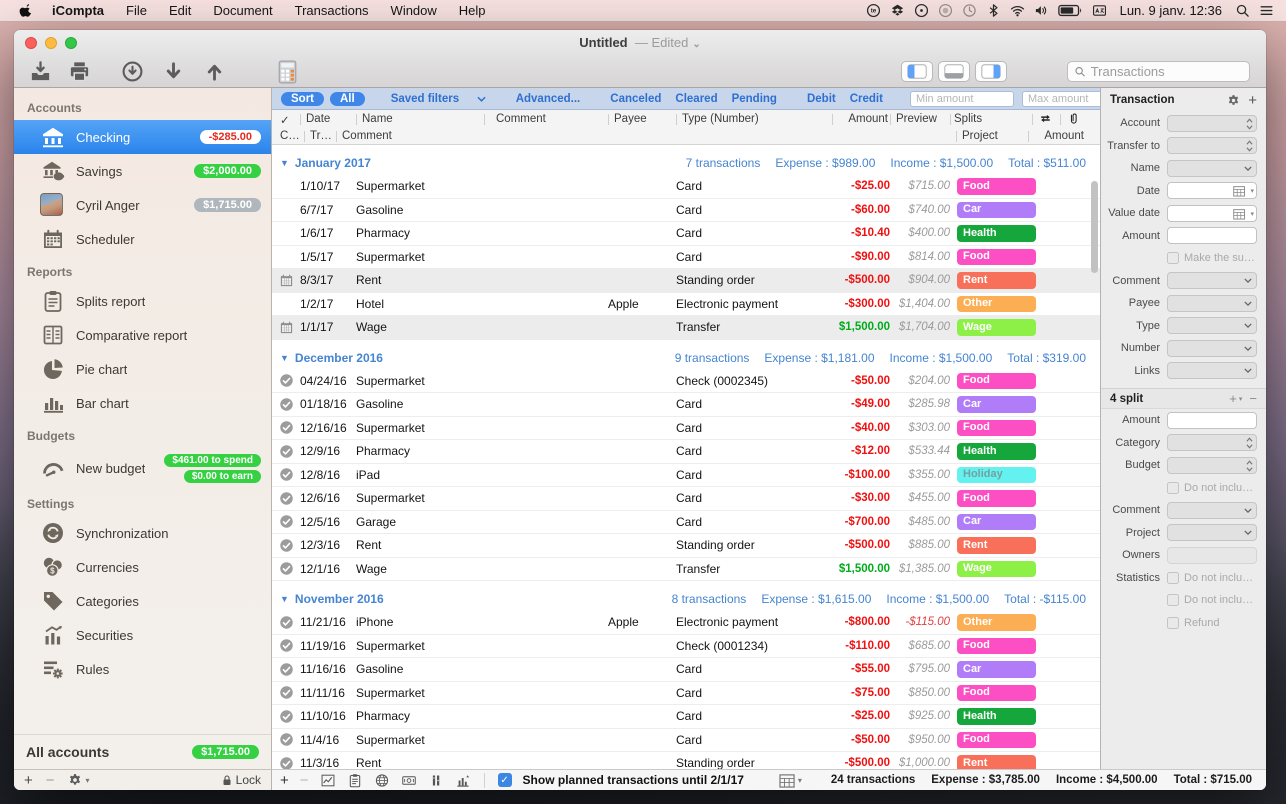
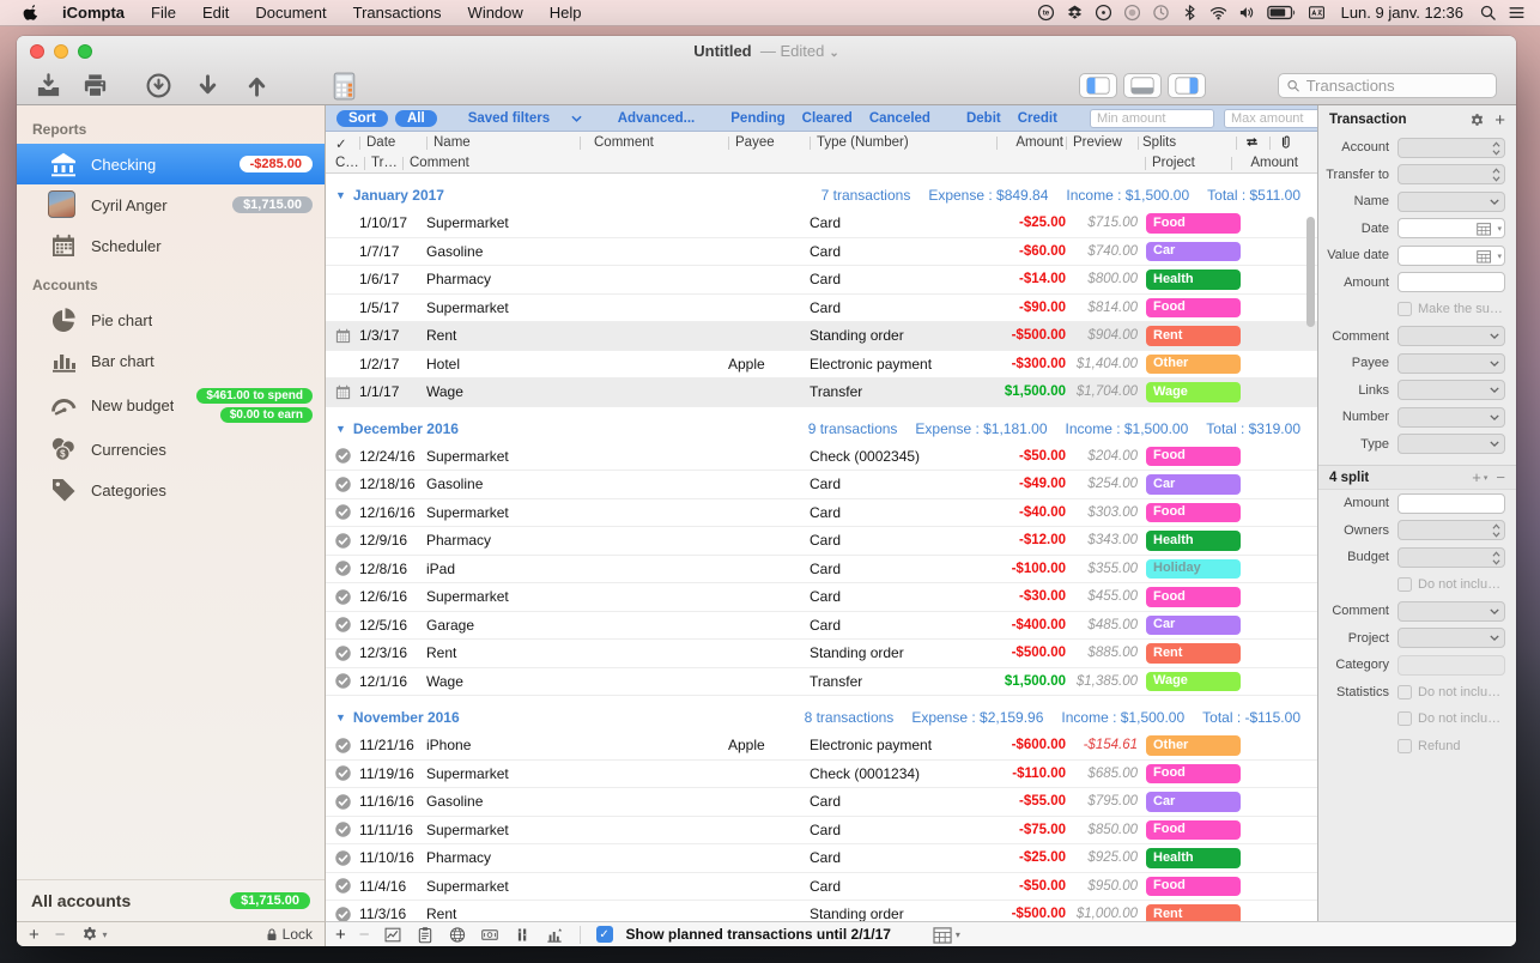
  iCompta
  File
  Edit
  Document
  Transactions
  Window
  Help
  Lun. 9 janv. 12:36
  Untitled — Edited ⌄
  Transactions
- Accounts
+ Reports
  Checking
  -$285.00
- Savings
- $2,000.00
  Cyril Anger
  $1,715.00
  Scheduler
- Reports
+ Accounts
- Splits report
- Comparative report
  Pie chart
  Bar chart
- Budgets
  New budget
  $461.00 to spend
  $0.00 to earn
- Settings
- Synchronization
  $
  Currencies
  Categories
- Securities
- Rules
  All accounts
  $1,715.00
  Sort
  All
  Saved filters
  Advanced...
- Canceled
+ Pending
  Cleared
- Pending
+ Canceled
  Debit
  Credit
  Min amount
  Max amount
  ✓
  Date
  Name
  Comment
  Payee
  Type (Number)
  Amount
  Preview
  Splits
  C…
  Tr…
  Comment
  Project
  Amount
  ▼
  January 2017
  7 transactions
- Expense : $989.00
+ Expense : $849.84
  Income : $1,500.00
  Total : $511.00
  1/10/17
  Supermarket
  Card
  -$25.00
  $715.00
  Food
- 6/7/17
+ 1/7/17
  Gasoline
  Card
  -$60.00
  $740.00
  Car
  1/6/17
  Pharmacy
  Card
- -$10.40
+ -$14.00
- $400.00
+ $800.00
  Health
  1/5/17
  Supermarket
  Card
  -$90.00
  $814.00
  Food
- 8/3/17
+ 1/3/17
  Rent
  Standing order
  -$500.00
  $904.00
  Rent
  1/2/17
  Hotel
  Apple
  Electronic payment
  -$300.00
  $1,404.00
  Other
  1/1/17
  Wage
  Transfer
  $1,500.00
  $1,704.00
  Wage
  ▼
  December 2016
  9 transactions
  Expense : $1,181.00
  Income : $1,500.00
  Total : $319.00
- 04/24/16
+ 12/24/16
  Supermarket
  Check (0002345)
  -$50.00
  $204.00
  Food
- 01/18/16
+ 12/18/16
  Gasoline
  Card
  -$49.00
- $285.98
+ $254.00
  Car
  12/16/16
  Supermarket
  Card
  -$40.00
  $303.00
  Food
  12/9/16
  Pharmacy
  Card
  -$12.00
- $533.44
+ $343.00
  Health
  12/8/16
  iPad
  Card
  -$100.00
  $355.00
  Holiday
  12/6/16
  Supermarket
  Card
  -$30.00
  $455.00
  Food
  12/5/16
  Garage
  Card
- -$700.00
+ -$400.00
  $485.00
  Car
  12/3/16
  Rent
  Standing order
  -$500.00
  $885.00
  Rent
  12/1/16
  Wage
  Transfer
  $1,500.00
  $1,385.00
  Wage
  ▼
  November 2016
  8 transactions
- Expense : $1,615.00
+ Expense : $2,159.96
  Income : $1,500.00
  Total : -$115.00
  11/21/16
  iPhone
  Apple
  Electronic payment
- -$800.00
+ -$600.00
- -$115.00
+ -$154.61
  Other
  11/19/16
  Supermarket
  Check (0001234)
  -$110.00
  $685.00
  Food
  11/16/16
  Gasoline
  Card
  -$55.00
  $795.00
  Car
  11/11/16
  Supermarket
  Card
  -$75.00
  $850.00
  Food
  11/10/16
  Pharmacy
  Card
  -$25.00
  $925.00
  Health
  11/4/16
  Supermarket
  Card
  -$50.00
  $950.00
  Food
  11/3/16
  Rent
  Standing order
  -$500.00
  $1,000.00
  Rent
  Transaction
  +
  Account
  Transfer to
  Name
  Date
  Value date
  Amount
  Comment
  Payee
- Type
+ Links
  Number
- Links
+ Type
  4 split
  +
  −
  Amount
- Category
+ Owners
  Budget
  Do not include
  Comment
  Project
- Owners
+ Category
  Statistics
  Do not include
  Do not include
  Refund
  +
  −
  ▾
  Lock
  +
  −
  ✓
  Show planned transactions until 2/1/17
  ▾
- 24 transactions
- Expense : $3,785.00
- Income : $4,500.00
- Total : $715.00
